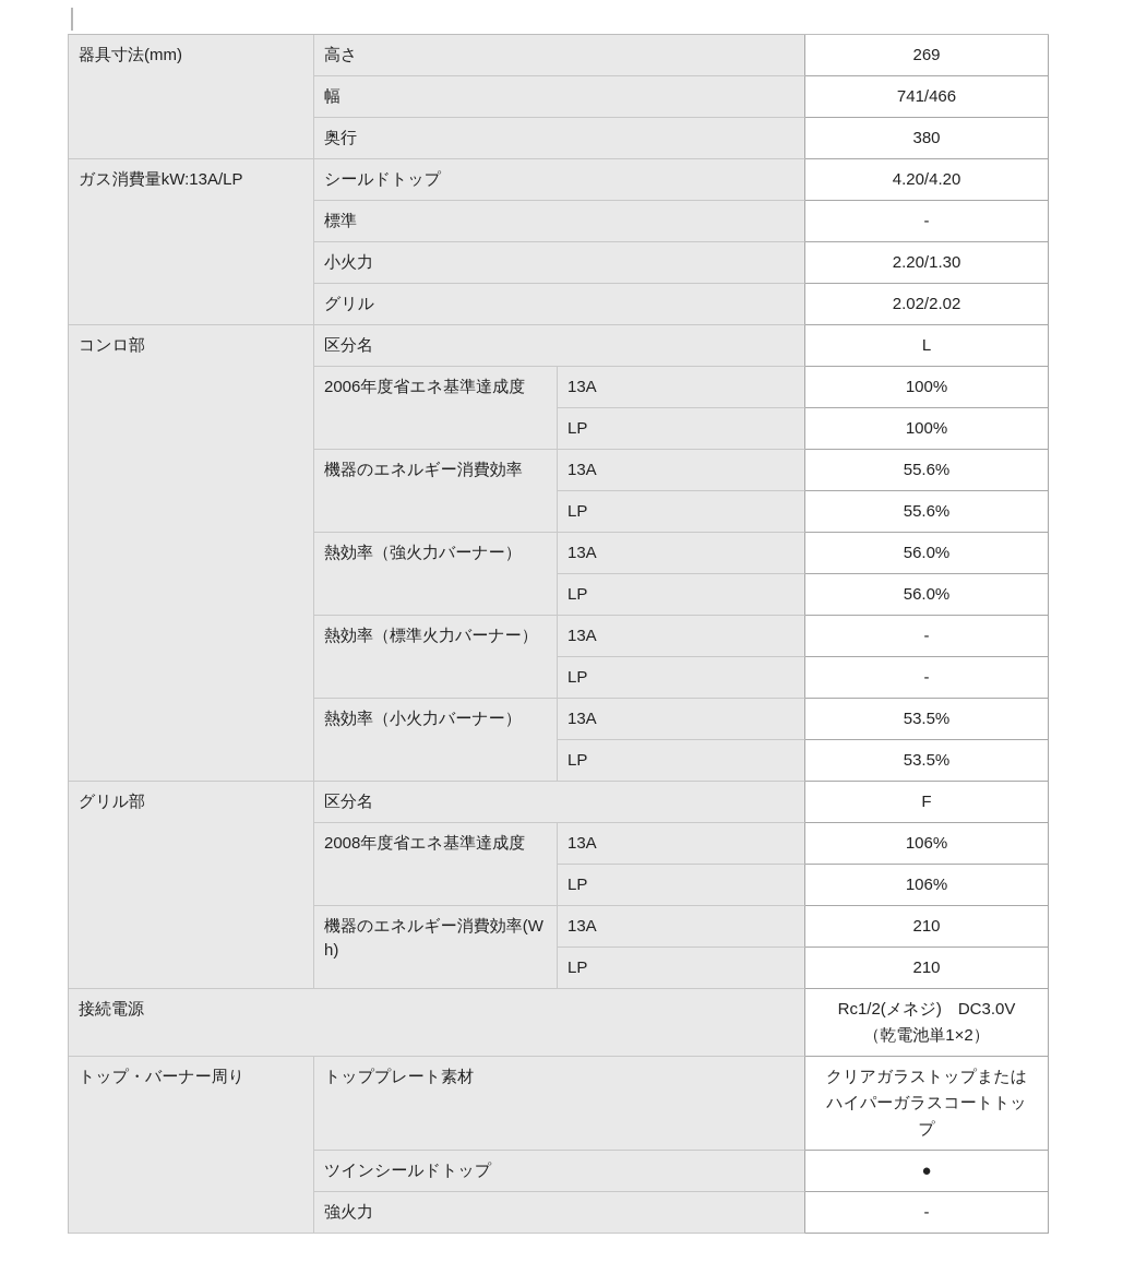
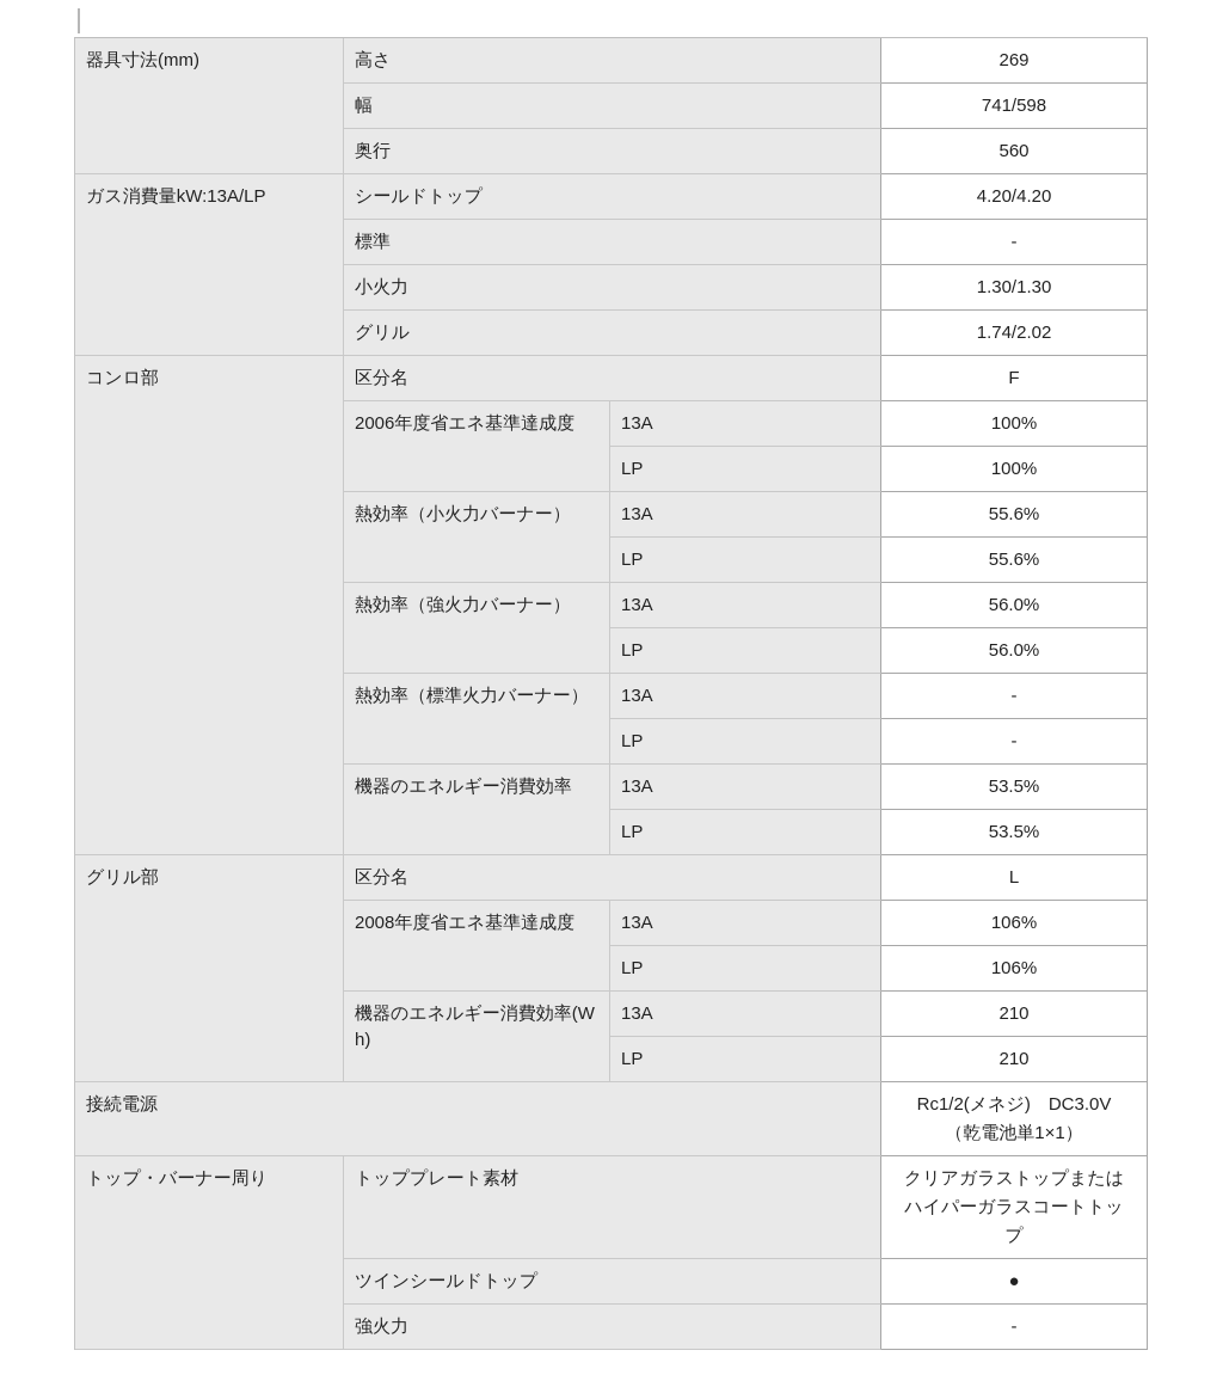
  器具寸法(mm)	高さ	269
- 幅	741/466
+ 幅	741/598
- 奥行	380
+ 奥行	560
  ガス消費量kW:13A/LP	シールドトップ	4.20/4.20
  標準	-
- 小火力	2.20/1.30
+ 小火力	1.30/1.30
- グリル	2.02/2.02
+ グリル	1.74/2.02
- コンロ部	区分名	L
+ コンロ部	区分名	F
  2006年度省エネ基準達成度	13A	100%
  LP	100%
- 機器のエネルギー消費効率	13A	55.6%
+ 熱効率（小火力バーナー）	13A	55.6%
  LP	55.6%
  熱効率（強火力バーナー）	13A	56.0%
  LP	56.0%
  熱効率（標準火力バーナー）	13A	-
  LP	-
- 熱効率（小火力バーナー）	13A	53.5%
+ 機器のエネルギー消費効率	13A	53.5%
  LP	53.5%
- グリル部	区分名	F
+ グリル部	区分名	L
  2008年度省エネ基準達成度	13A	106%
  LP	106%
  機器のエネルギー消費効率(Wh)	13A	210
  LP	210
- 接続電源	Rc1/2(メネジ) DC3.0V（乾電池単1×2）
+ 接続電源	Rc1/2(メネジ) DC3.0V（乾電池単1×1）
  トップ・バーナー周り	トッププレート素材	クリアガラストップまたはハイパーガラスコートトップ
  ツインシールドトップ	●
  強火力	-
